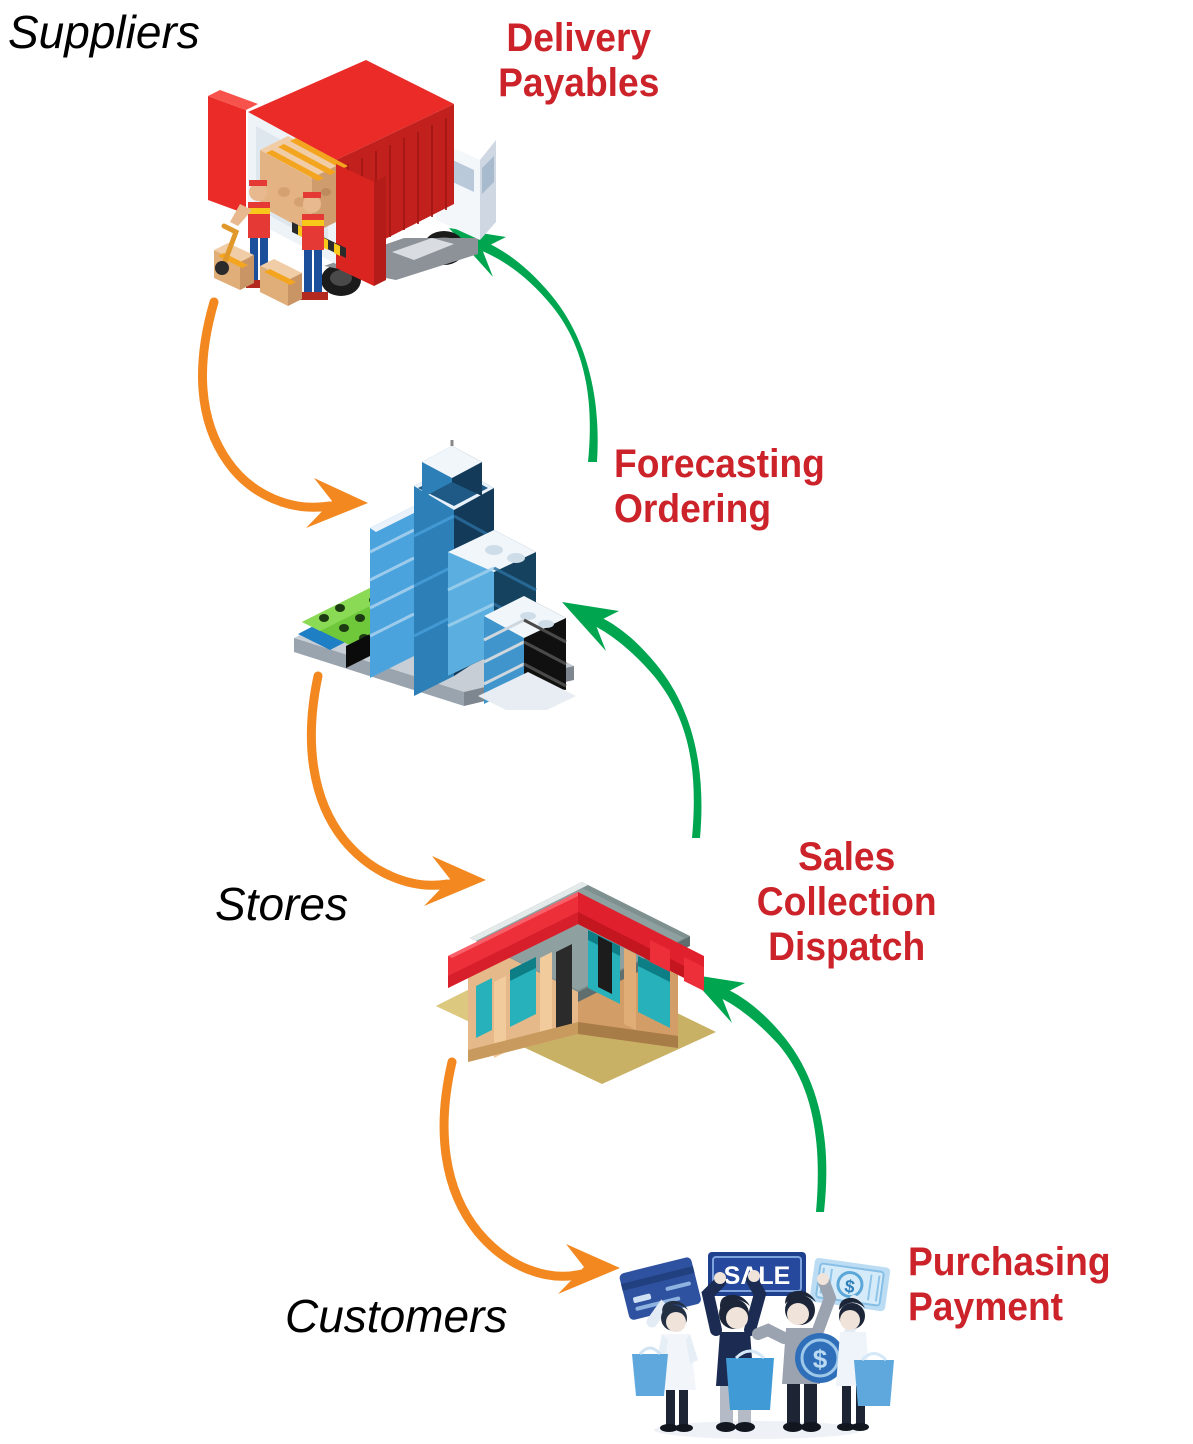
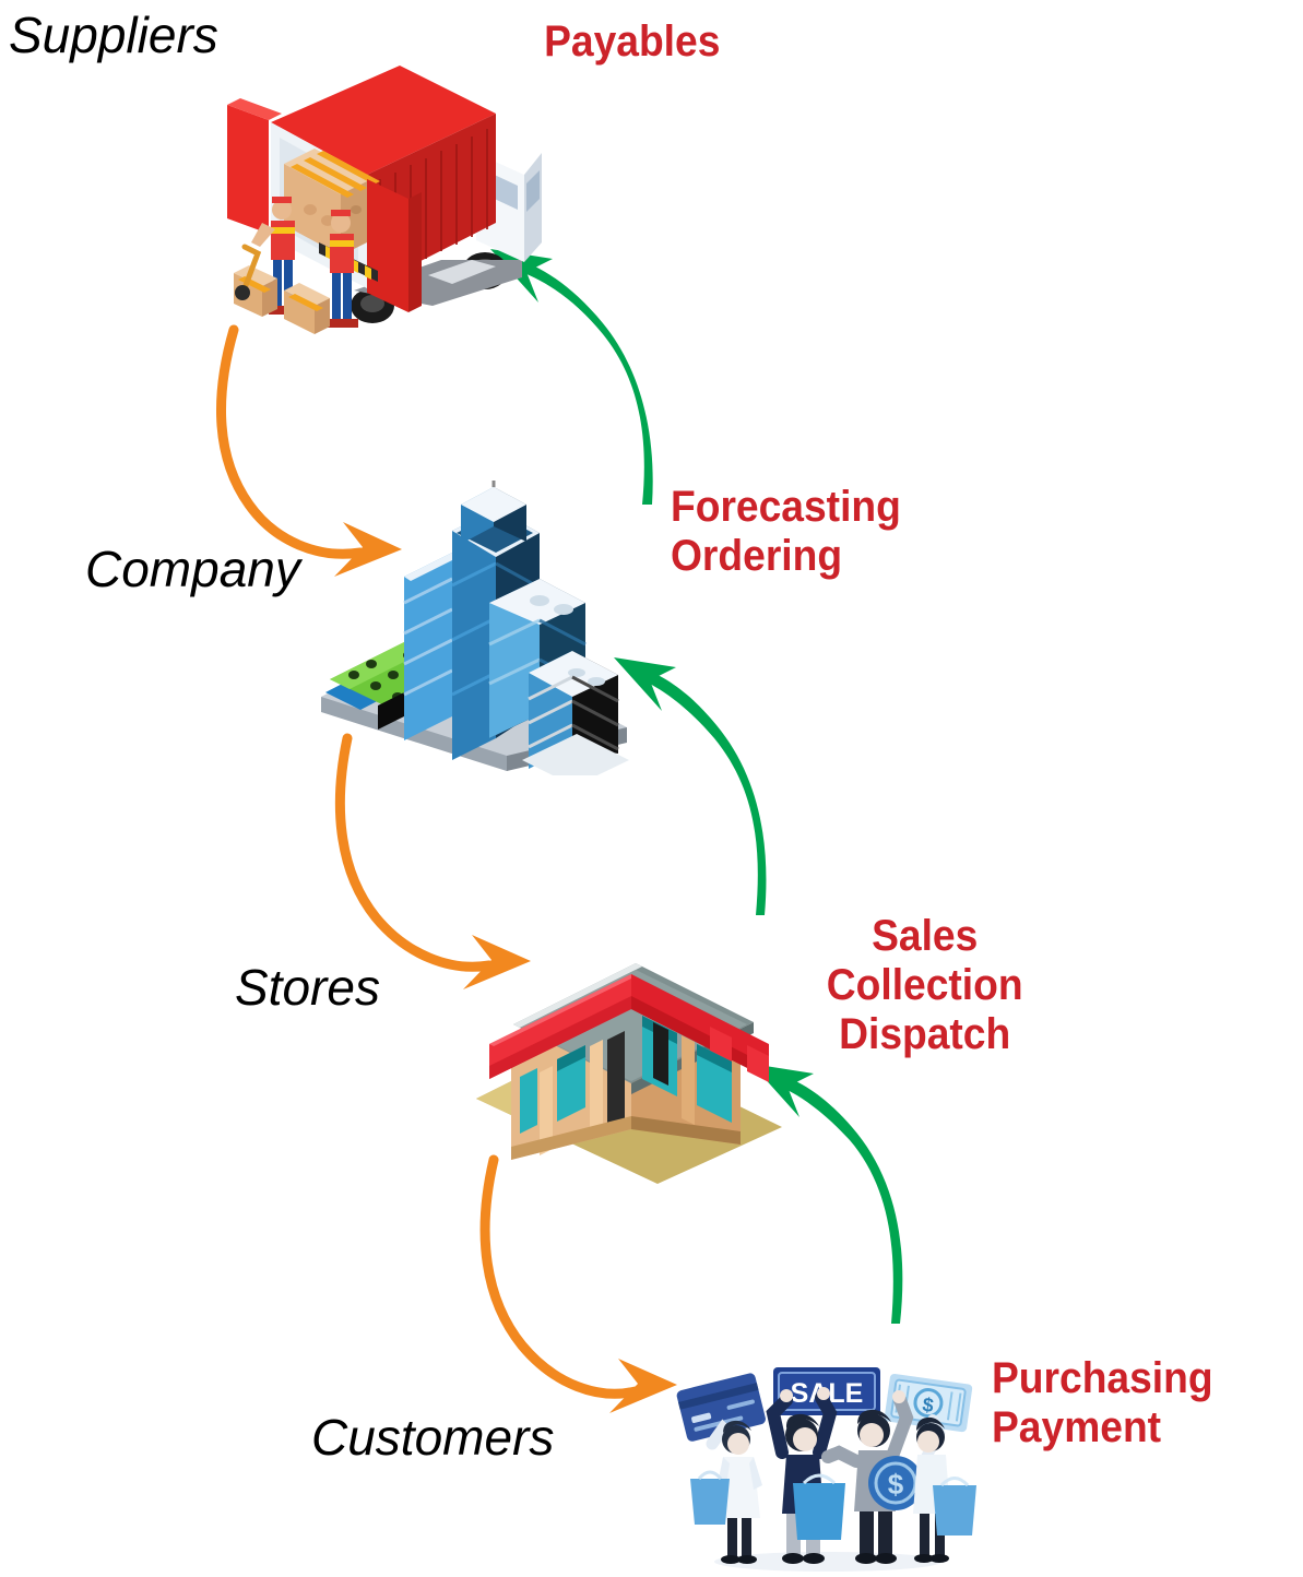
  SLE
  $
  Suppliers
+ Company
  Stores
  Customers
- Delivery
  Payables
  Forecasting
  Ordering
  Sales
  Collection
  Dispatch
  Purchasing
  Payment
